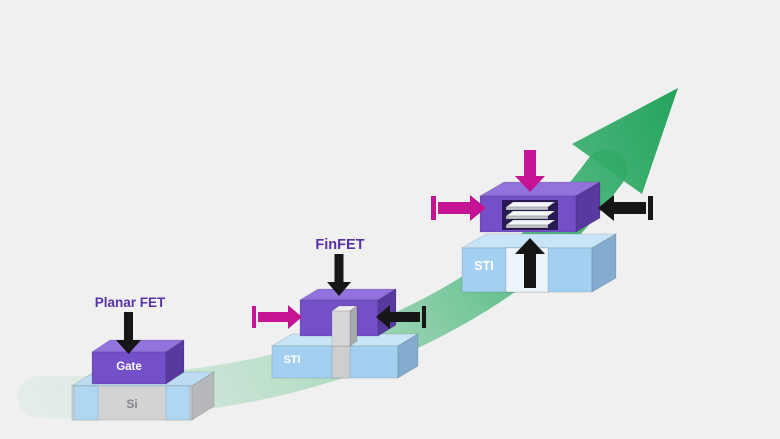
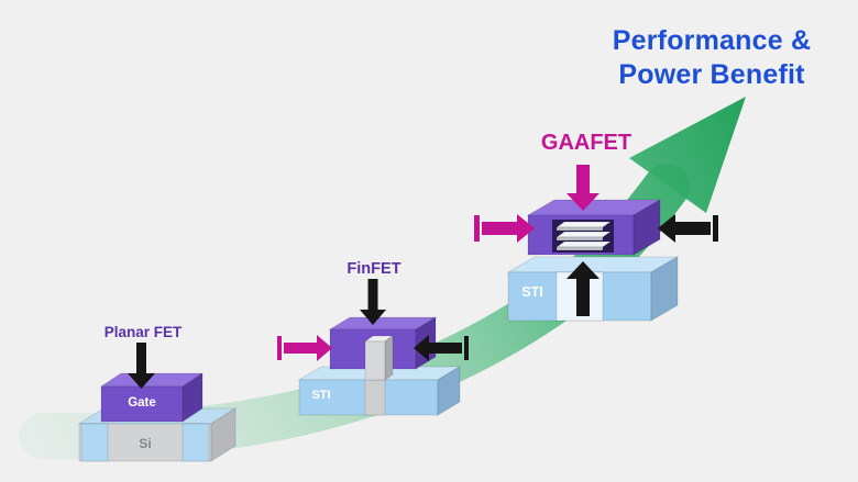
+ Performance &
+ Power Benefit
+ GAAFET
  FinFET
  Planar FET
  Gate
  Si
  STI
  STI
